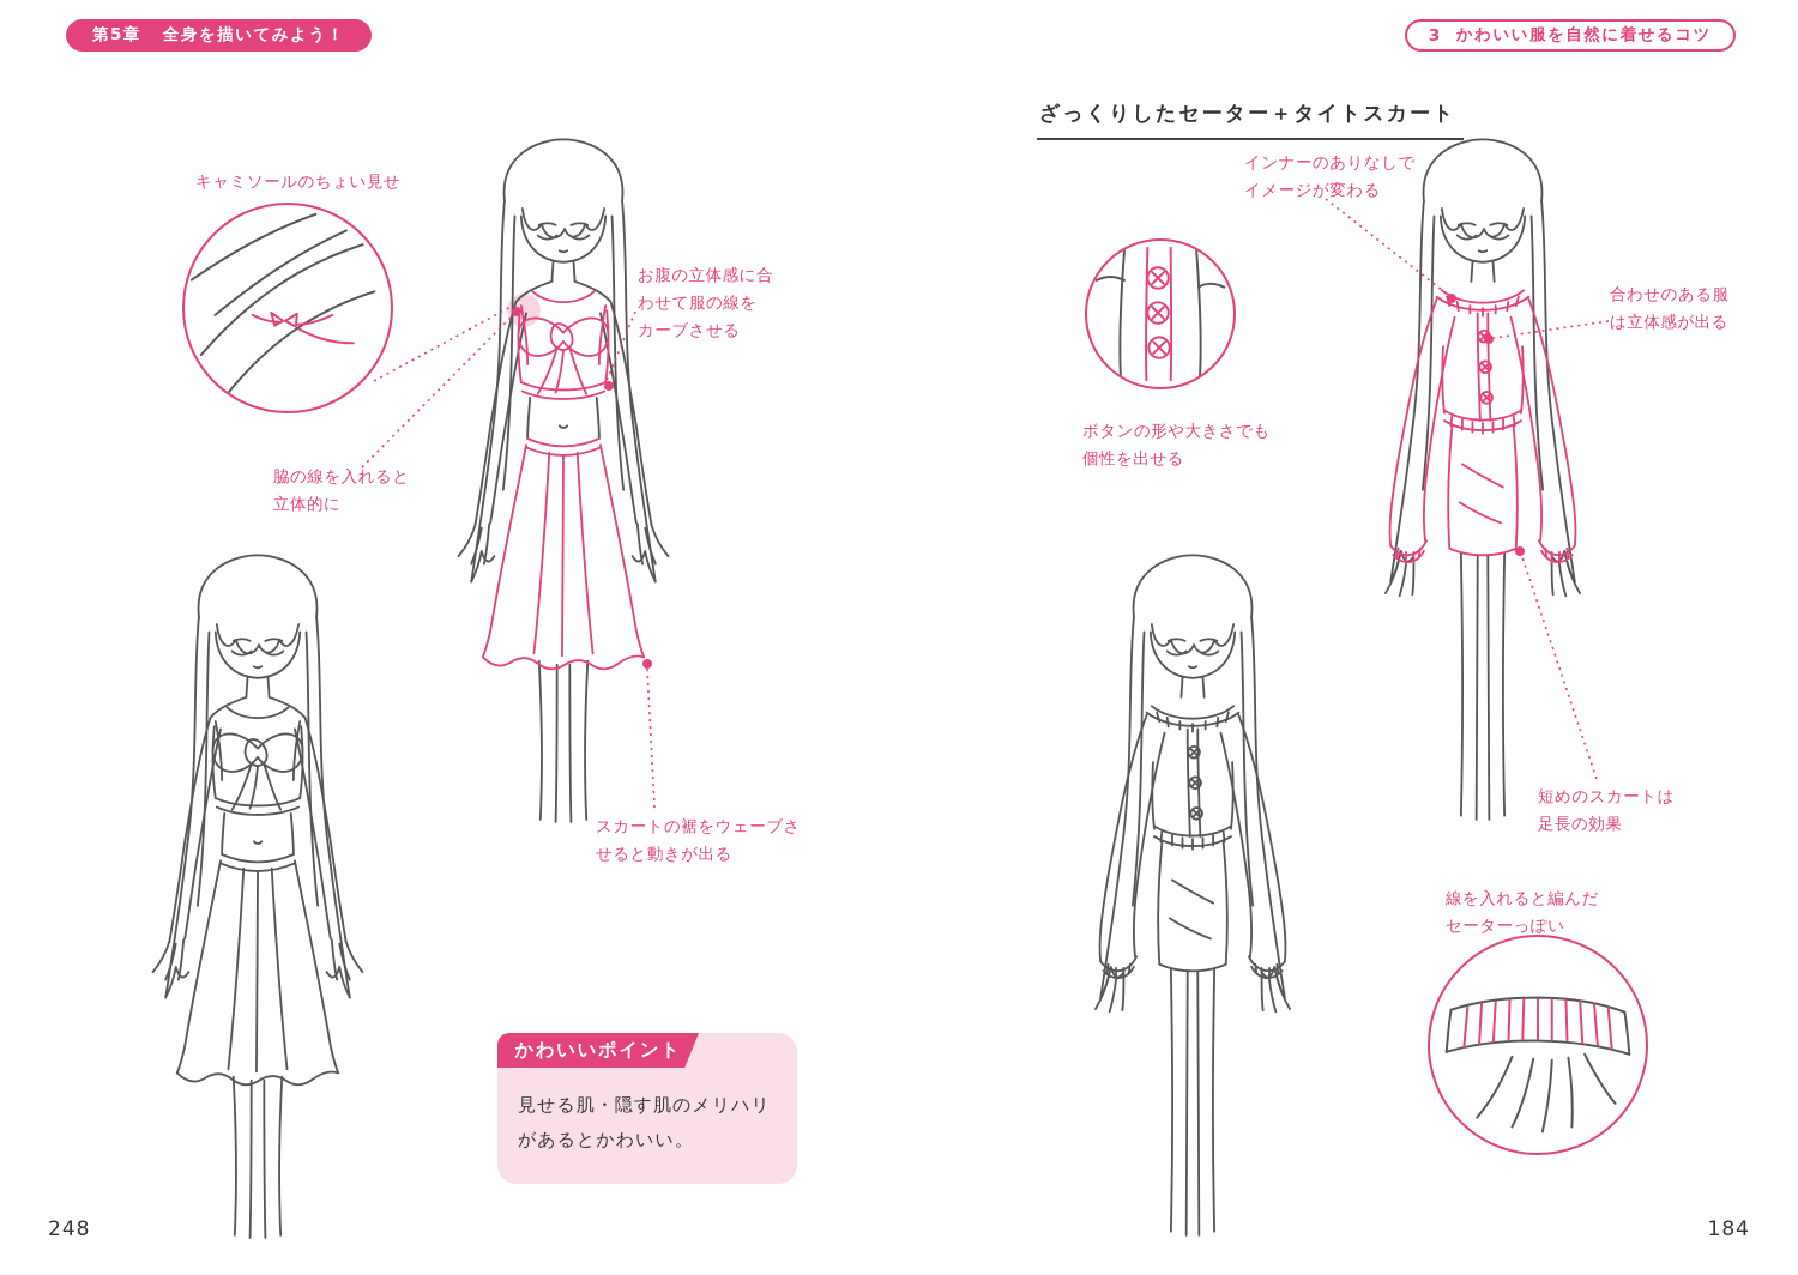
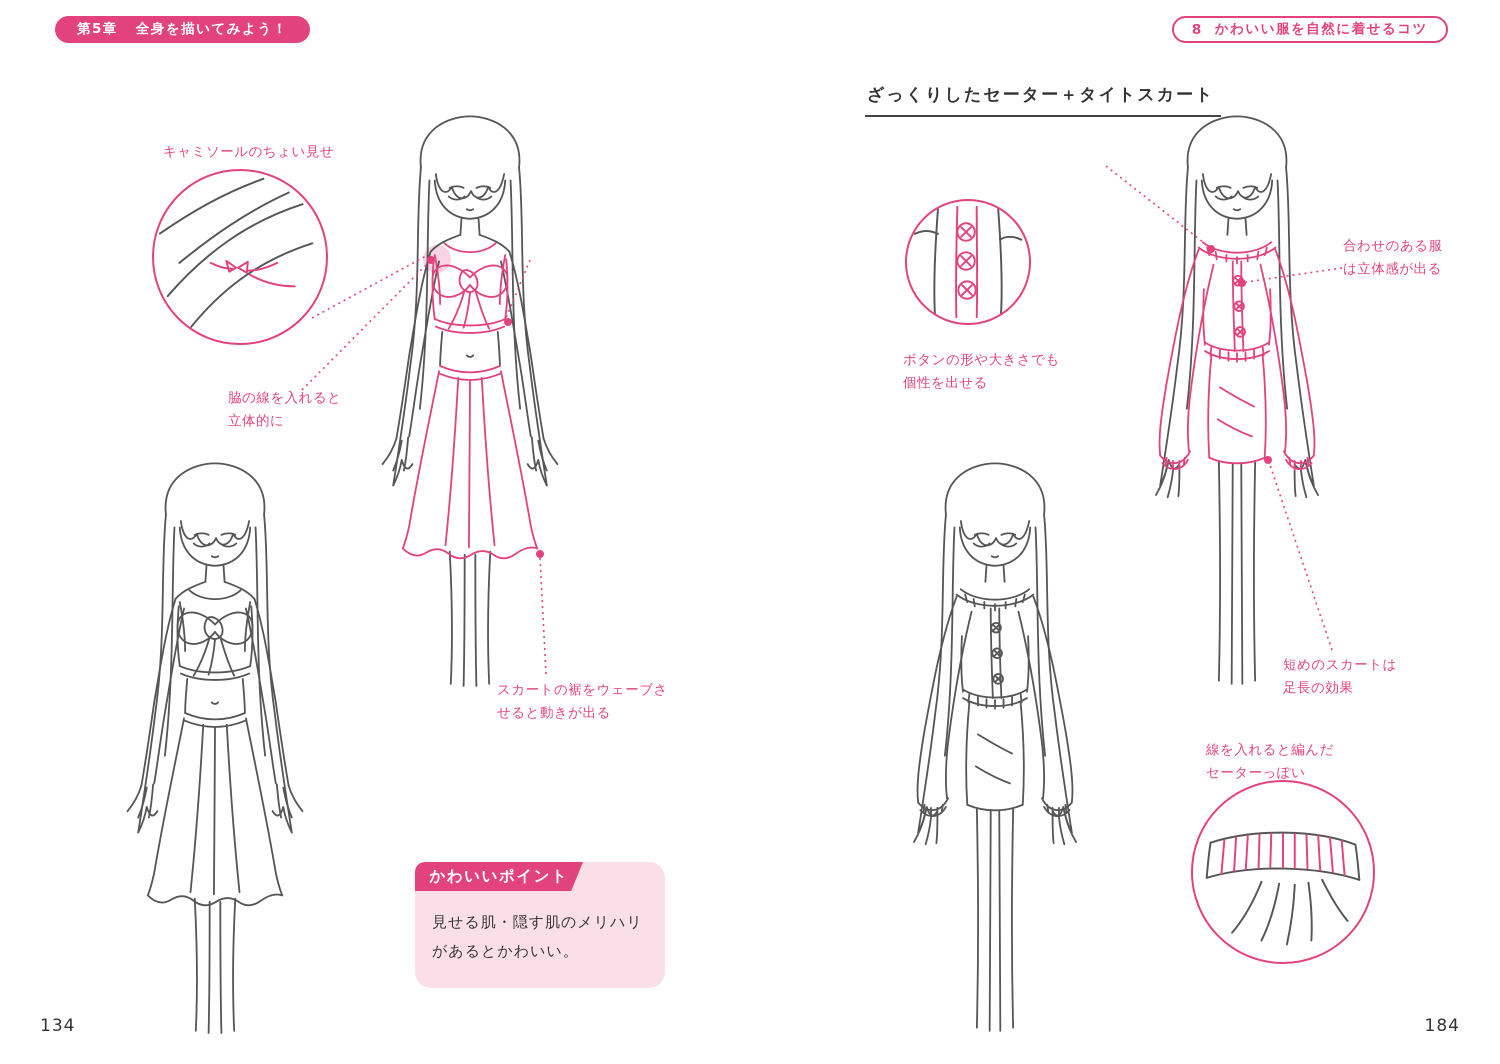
  第5章
  全身を描いてみよう！
- 3
+ 8
  かわいい服を自然に着せるコツ
  ざっくりしたセーター＋タイトスカート
  キャミソールのちょい見せ
- お腹の立体感に合
- わせて服の線を
- カーブさせる
  脇の線を入れると
  立体的に
  スカートの裾をウェーブさ
  せると動きが出る
- インナーのありなしで
- イメージが変わる
  合わせのある服
  は立体感が出る
  ボタンの形や大きさでも
  個性を出せる
  短めのスカートは
  足長の効果
  線を入れると編んだ
  セーターっぽい
  かわいいポイント
  見せる肌・隠す肌のメリハリ
  があるとかわいい。
- 248
+ 134
  184
